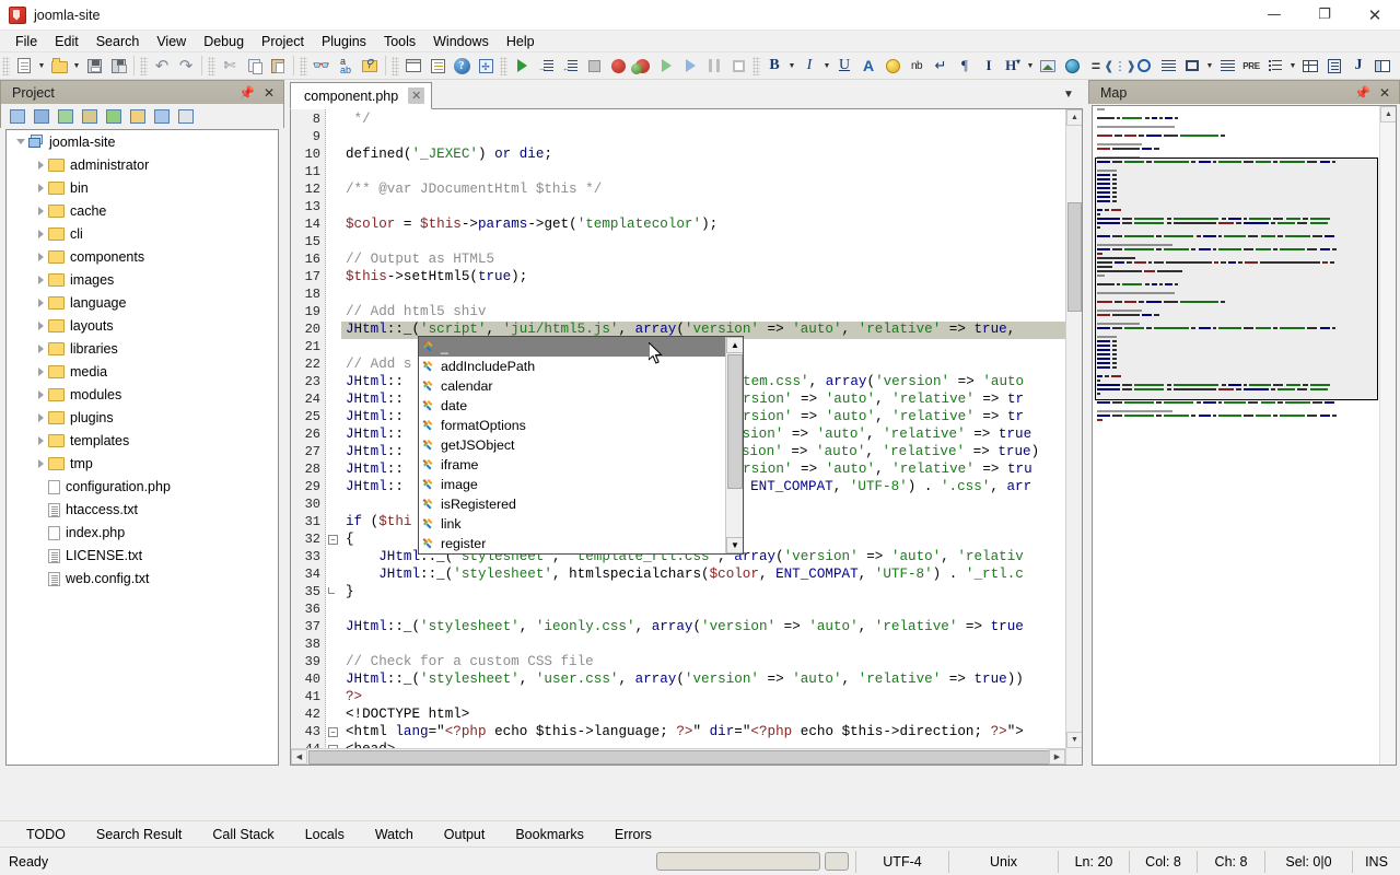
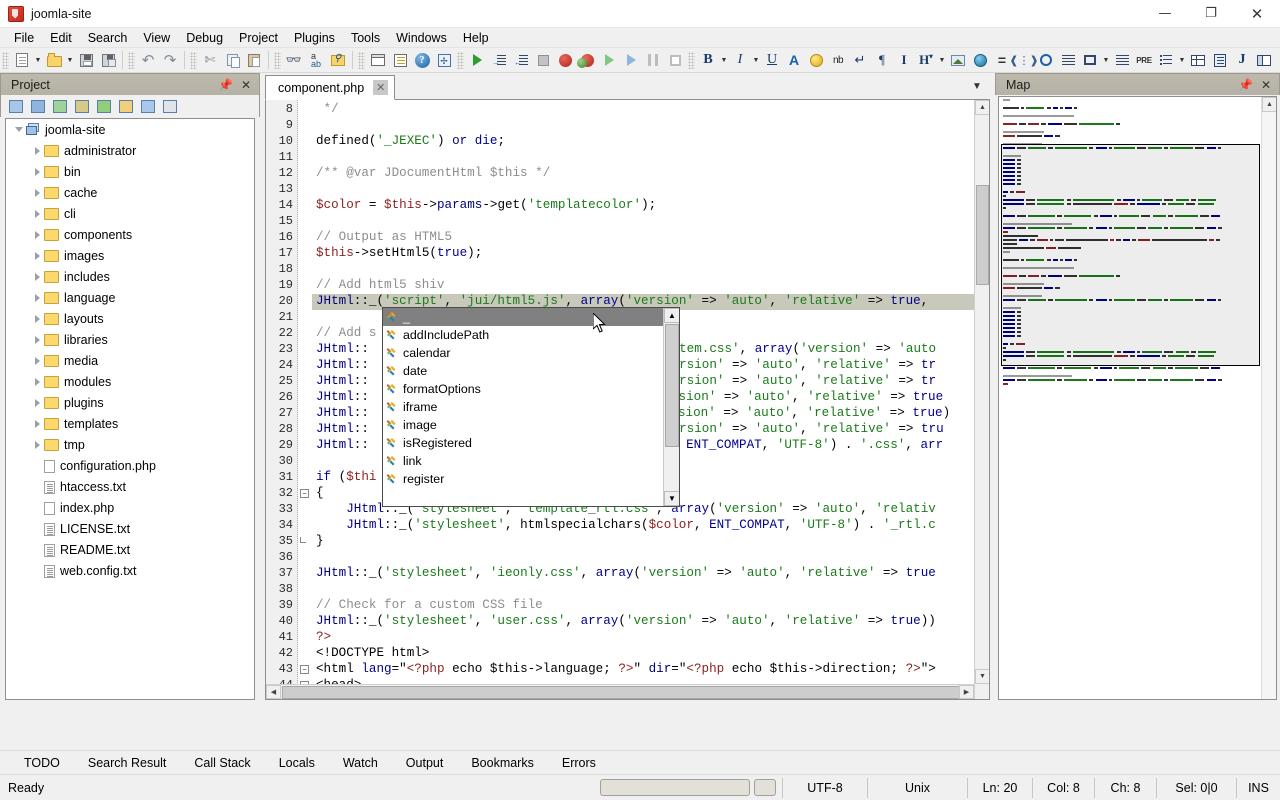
  joomla-site
  —
  ❐
  ✕
  File
  Edit
  Search
  View
  Debug
  Project
  Plugins
  Tools
  Windows
  Help
  ↶
  ↷
  ✄
  👓
  a
  ab
  ⚲
  ?
  ✢
  →
  ←
  B
  I
  U
  A
  nb
  ↵
  ¶
  I
  H▾
  =
  ❰⋮❱
  PRE
  J
  Project
  📌
  ✕
  joomla-site
  administrator
  bin
  cache
  cli
  components
  images
+ includes
  language
  layouts
  libraries
  media
  modules
  plugins
  templates
  tmp
  configuration.php
  htaccess.txt
  index.php
  LICENSE.txt
+ README.txt
  web.config.txt
  component.php
  ✕
  ▼
  8
  9
  10
  11
  12
  13
  14
  15
  16
  17
  18
  19
  20
  21
  22
  23
  24
  25
  26
  27
  28
  29
  30
  31
  32
  33
  34
  35
  36
  37
  38
  39
  40
  41
  42
  43
  −
  −
  */
  defined('_JEXEC') or die;
  /** @var JDocumentHtml $this */
  $color = $this->params->get('templatecolor');
  // Output as HTML5
  $this->setHtml5(true);
  // Add html5 shiv
  JHtml::_('script', 'jui/html5.js', array('version' => 'auto', 'relative' => true,
  // Add s
  JHtml::
  tem.css', array('version' => 'auto
  JHtml::
  rsion' => 'auto', 'relative' => tr
  JHtml::
  rsion' => 'auto', 'relative' => tr
  JHtml::
  sion' => 'auto', 'relative' => true
  JHtml::
  sion' => 'auto', 'relative' => true)
  JHtml::
  rsion' => 'auto', 'relative' => tru
  JHtml::
  ENT_COMPAT, 'UTF-8') . '.css', arr
  if ($thi
  {
  JHtml::_('stylesheet', 'template_rtl.css', array('version' => 'auto', 'relativ
  JHtml::_('stylesheet', htmlspecialchars($color, ENT_COMPAT, 'UTF-8') . '_rtl.c
  }
  JHtml::_('stylesheet', 'ieonly.css', array('version' => 'auto', 'relative' => true
  // Check for a custom CSS file
  JHtml::_('stylesheet', 'user.css', array('version' => 'auto', 'relative' => true))
  ?>
  <!DOCTYPE html>
  <html lang="<?php echo $this->language; ?>" dir="<?php echo $this->direction; ?>">
  _
  addIncludePath
  calendar
  date
  formatOptions
- getJSObject
  iframe
  image
  isRegistered
  link
  register
  ▲
  ▼
  Map
  📌
  ✕
  TODO
  Search Result
  Call Stack
  Locals
  Watch
  Output
  Bookmarks
  Errors
  Ready
- UTF-4
+ UTF-8
  Unix
  Ln: 20
  Col: 8
  Ch: 8
  Sel: 0|0
  INS
